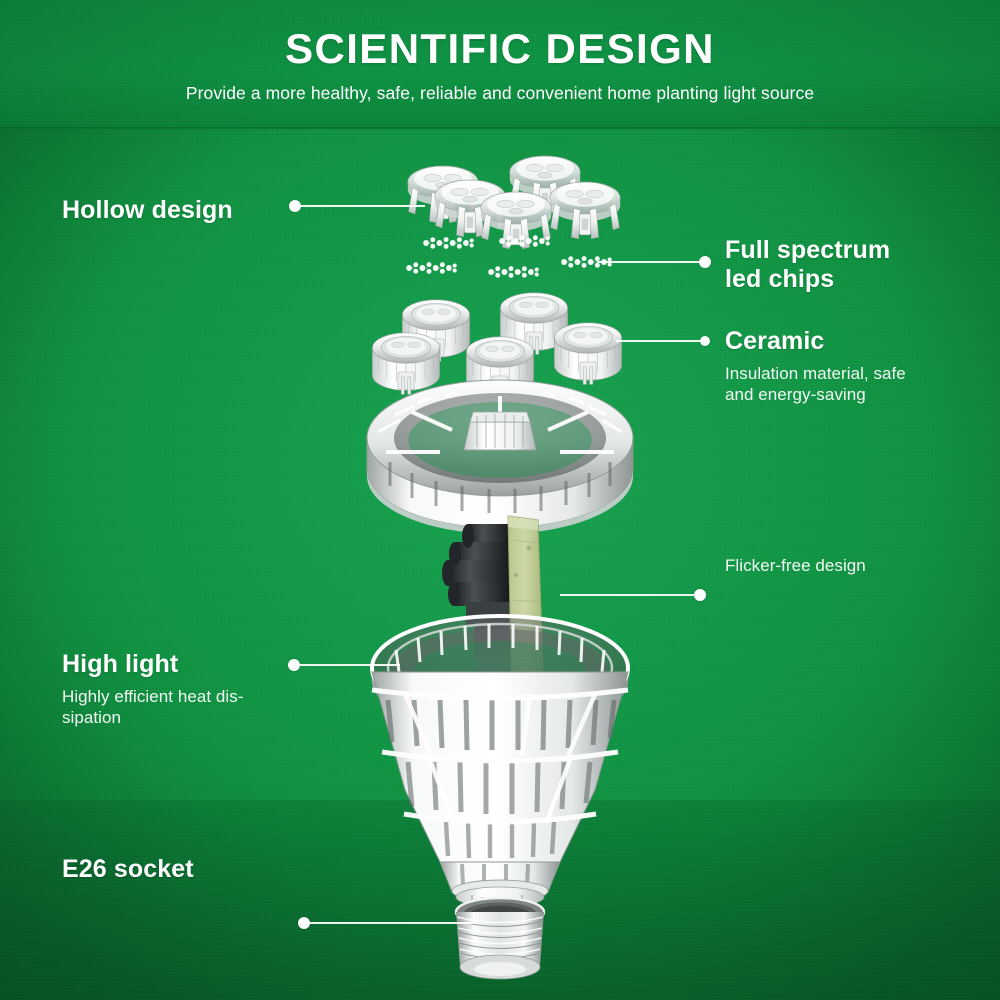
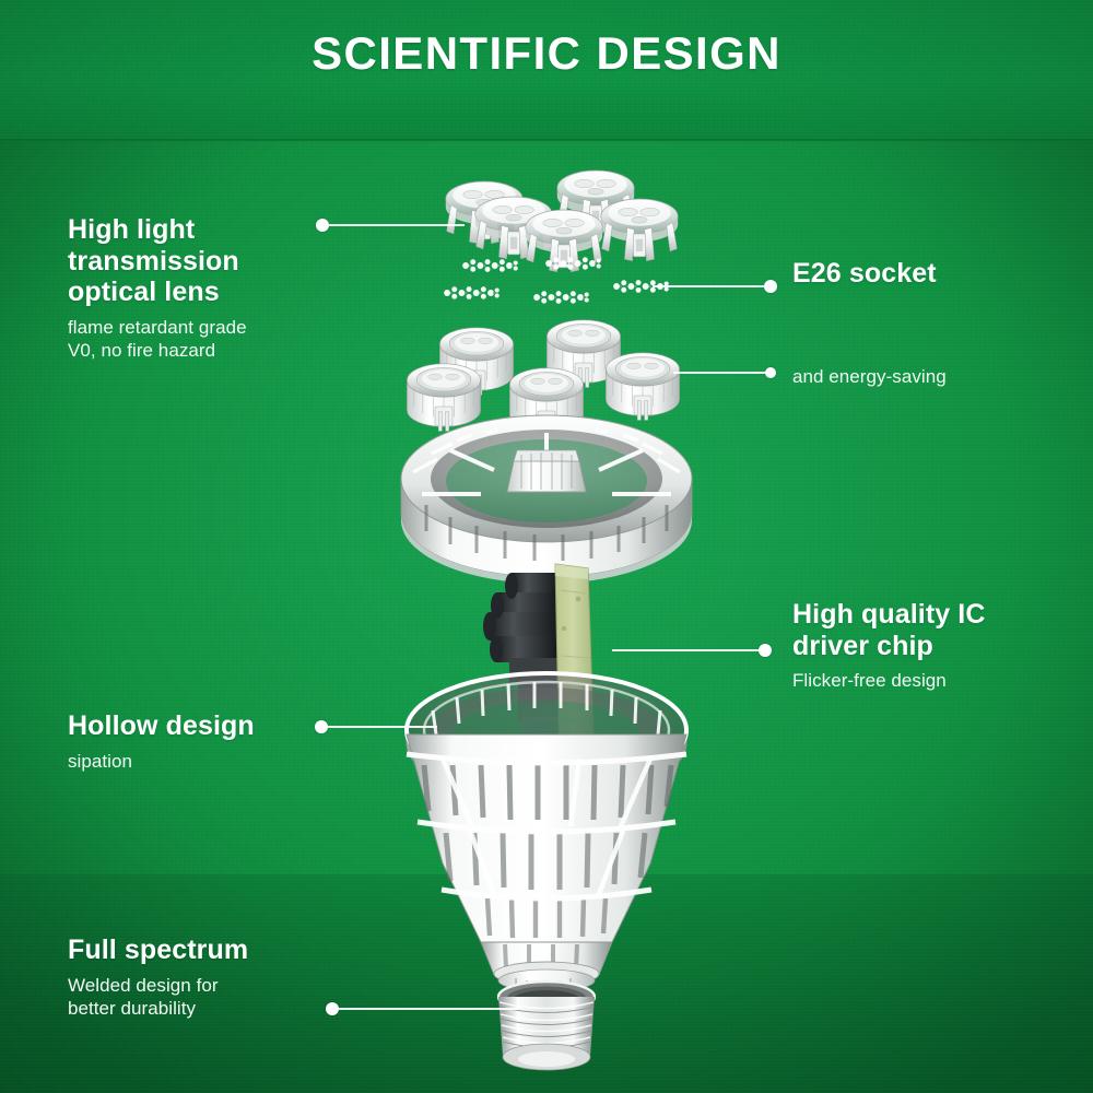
  SCIENTIFIC DESIGN
- Provide a more healthy, safe, reliable and convenient home planting light source
- Hollow design
+ High light
+ transmission
+ optical lens
+ flame retardant grade
+ V0, no fire hazard
- Full spectrum
+ E26 socket
- led chips
- Ceramic
- Insulation material, safe
  and energy-saving
+ High quality IC
+ driver chip
  Flicker-free design
- High light
+ Hollow design
- Highly efficient heat dis-
  sipation
- E26 socket
+ Full spectrum
+ Welded design for
+ better durability
